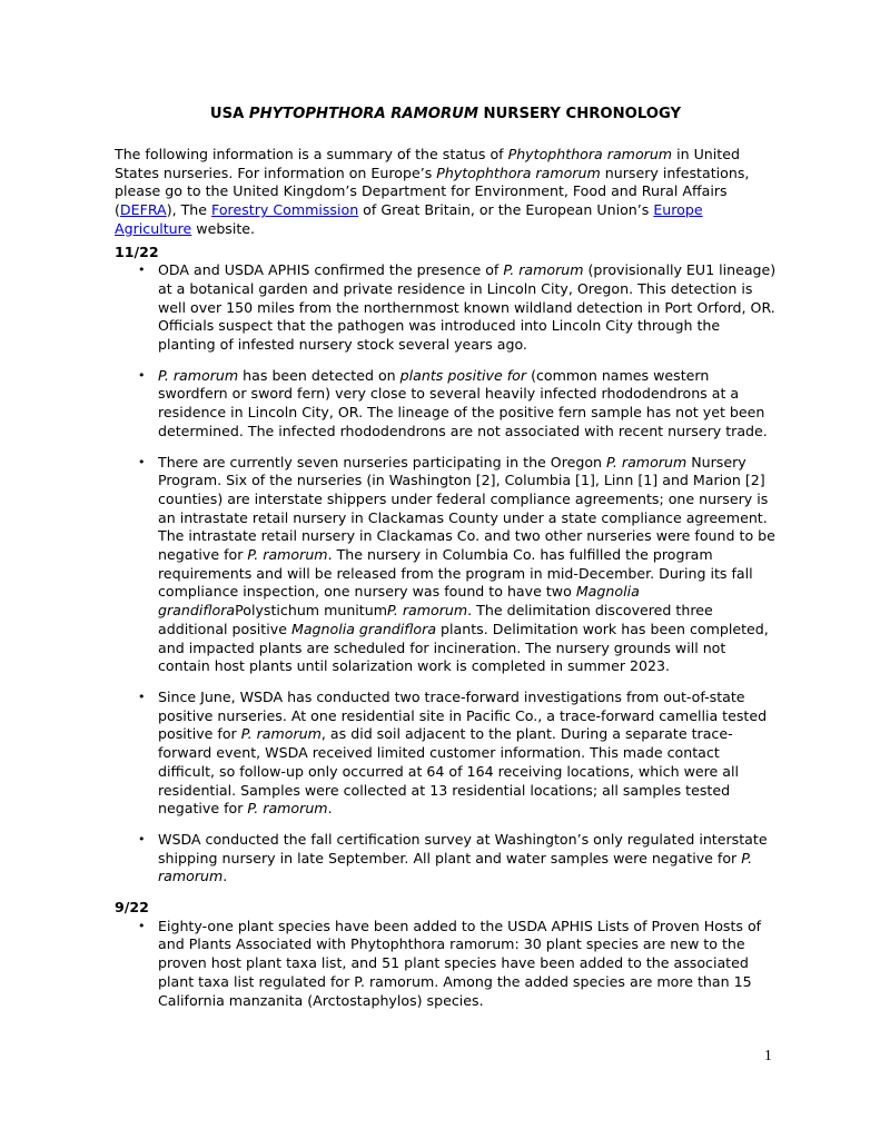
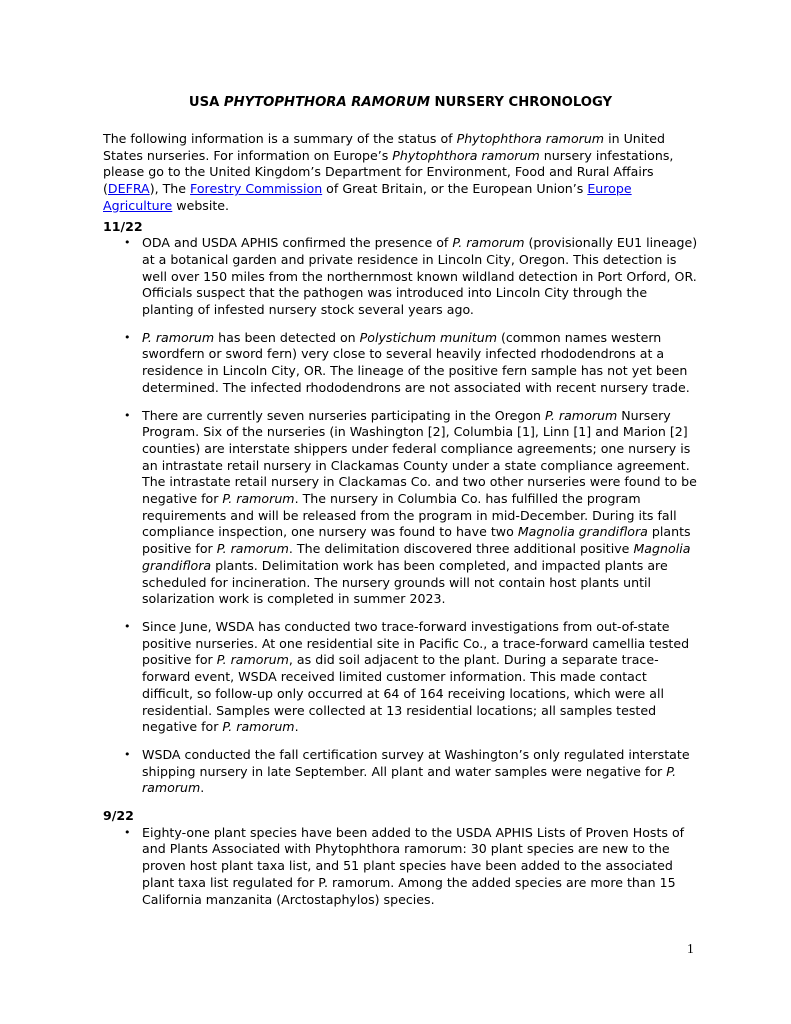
  USA PHYTOPHTHORA RAMORUM NURSERY CHRONOLOGY
  The following information is a summary of the status of Phytophthora ramorum in United States nurseries. For information on Europe’s Phytophthora ramorum nursery infestations, please go to the United Kingdom’s Department for Environment, Food and Rural Affairs (DEFRA), The Forestry Commission of Great Britain, or the European Union’s Europe Agriculture website.
  11/22
  •
  ODA and USDA APHIS confirmed the presence of P. ramorum (provisionally EU1 lineage) at a botanical garden and private residence in Lincoln City, Oregon. This detection is well over 150 miles from the northernmost known wildland detection in Port Orford, OR. Officials suspect that the pathogen was introduced into Lincoln City through the planting of infested nursery stock several years ago.
  •
- P. ramorum has been detected on plants positive for (common names western swordfern or sword fern) very close to several heavily infected rhododendrons at a residence in Lincoln City, OR. The lineage of the positive fern sample has not yet been determined. The infected rhododendrons are not associated with recent nursery trade.
+ P. ramorum has been detected on Polystichum munitum (common names western swordfern or sword fern) very close to several heavily infected rhododendrons at a residence in Lincoln City, OR. The lineage of the positive fern sample has not yet been determined. The infected rhododendrons are not associated with recent nursery trade.
  •
- There are currently seven nurseries participating in the Oregon P. ramorum Nursery Program. Six of the nurseries (in Washington [2], Columbia [1], Linn [1] and Marion [2] counties) are interstate shippers under federal compliance agreements; one nursery is an intrastate retail nursery in Clackamas County under a state compliance agreement. The intrastate retail nursery in Clackamas Co. and two other nurseries were found to be negative for P. ramorum. The nursery in Columbia Co. has fulfilled the program requirements and will be released from the program in mid-December. During its fall compliance inspection, one nursery was found to have two Magnolia grandifloraPolystichum munitumP. ramorum. The delimitation discovered three additional positive Magnolia grandiflora plants. Delimitation work has been completed, and impacted plants are scheduled for incineration. The nursery grounds will not contain host plants until solarization work is completed in summer 2023.
+ There are currently seven nurseries participating in the Oregon P. ramorum Nursery Program. Six of the nurseries (in Washington [2], Columbia [1], Linn [1] and Marion [2] counties) are interstate shippers under federal compliance agreements; one nursery is an intrastate retail nursery in Clackamas County under a state compliance agreement. The intrastate retail nursery in Clackamas Co. and two other nurseries were found to be negative for P. ramorum. The nursery in Columbia Co. has fulfilled the program requirements and will be released from the program in mid-December. During its fall compliance inspection, one nursery was found to have two Magnolia grandiflora plants positive for P. ramorum. The delimitation discovered three additional positive Magnolia grandiflora plants. Delimitation work has been completed, and impacted plants are scheduled for incineration. The nursery grounds will not contain host plants until solarization work is completed in summer 2023.
  •
  Since June, WSDA has conducted two trace-forward investigations from out-of-state positive nurseries. At one residential site in Pacific Co., a trace-forward camellia tested positive for P. ramorum, as did soil adjacent to the plant. During a separate trace-forward event, WSDA received limited customer information. This made contact difficult, so follow-up only occurred at 64 of 164 receiving locations, which were all residential. Samples were collected at 13 residential locations; all samples tested negative for P. ramorum.
  •
  WSDA conducted the fall certification survey at Washington’s only regulated interstate shipping nursery in late September. All plant and water samples were negative for P. ramorum.
  9/22
  •
  Eighty-one plant species have been added to the USDA APHIS Lists of Proven Hosts of and Plants Associated with Phytophthora ramorum: 30 plant species are new to the proven host plant taxa list, and 51 plant species have been added to the associated plant taxa list regulated for P. ramorum. Among the added species are more than 15 California manzanita (Arctostaphylos) species.
  1
